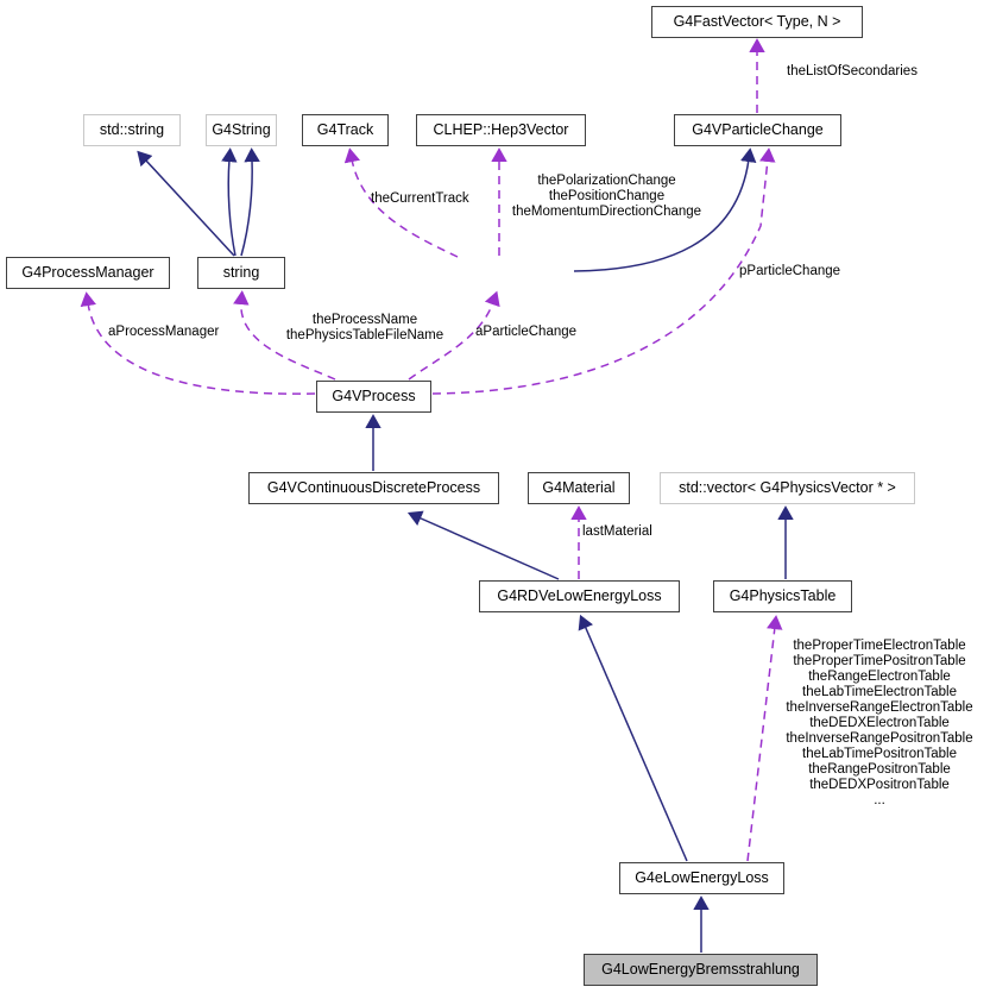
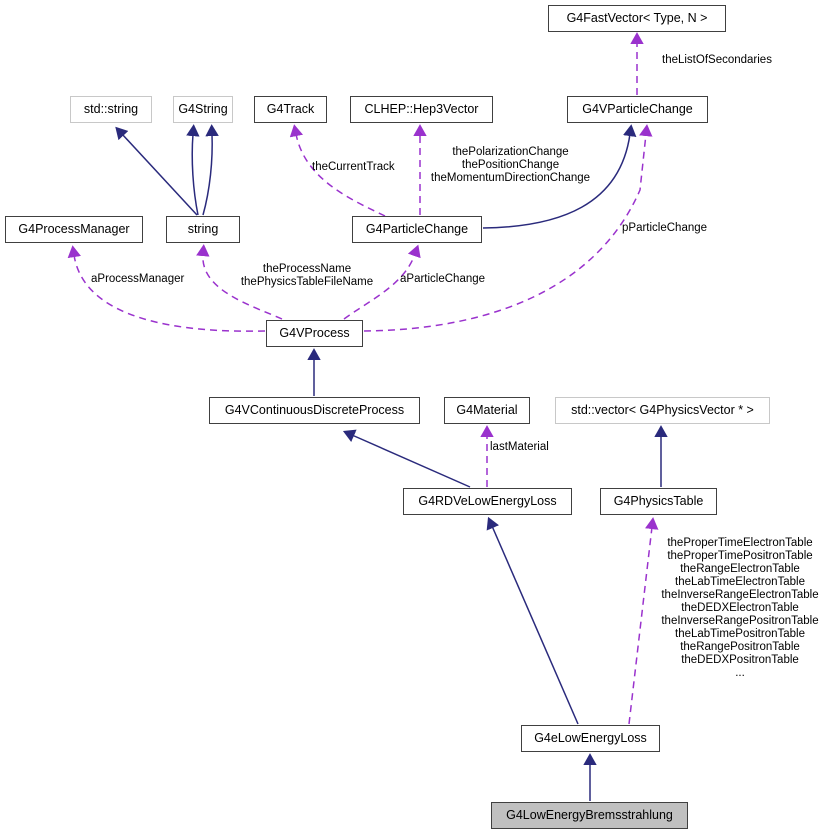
  G4FastVector< Type, N >
  std::string
  G4String
  G4Track
  CLHEP::Hep3Vector
  G4VParticleChange
  G4ProcessManager
  string
+ G4ParticleChange
  G4VProcess
  G4VContinuousDiscreteProcess
  G4Material
  std::vector< G4PhysicsVector * >
  G4RDVeLowEnergyLoss
  G4PhysicsTable
  G4eLowEnergyLoss
  G4LowEnergyBremsstrahlung
  theListOfSecondaries
  theCurrentTrack
  thePolarizationChange
  thePositionChange
  theMomentumDirectionChange
  pParticleChange
  aProcessManager
  theProcessName
  thePhysicsTableFileName
  aParticleChange
  lastMaterial
  theProperTimeElectronTable
  theProperTimePositronTable
  theRangeElectronTable
  theLabTimeElectronTable
  theInverseRangeElectronTable
  theDEDXElectronTable
  theInverseRangePositronTable
  theLabTimePositronTable
  theRangePositronTable
  theDEDXPositronTable
  ...
